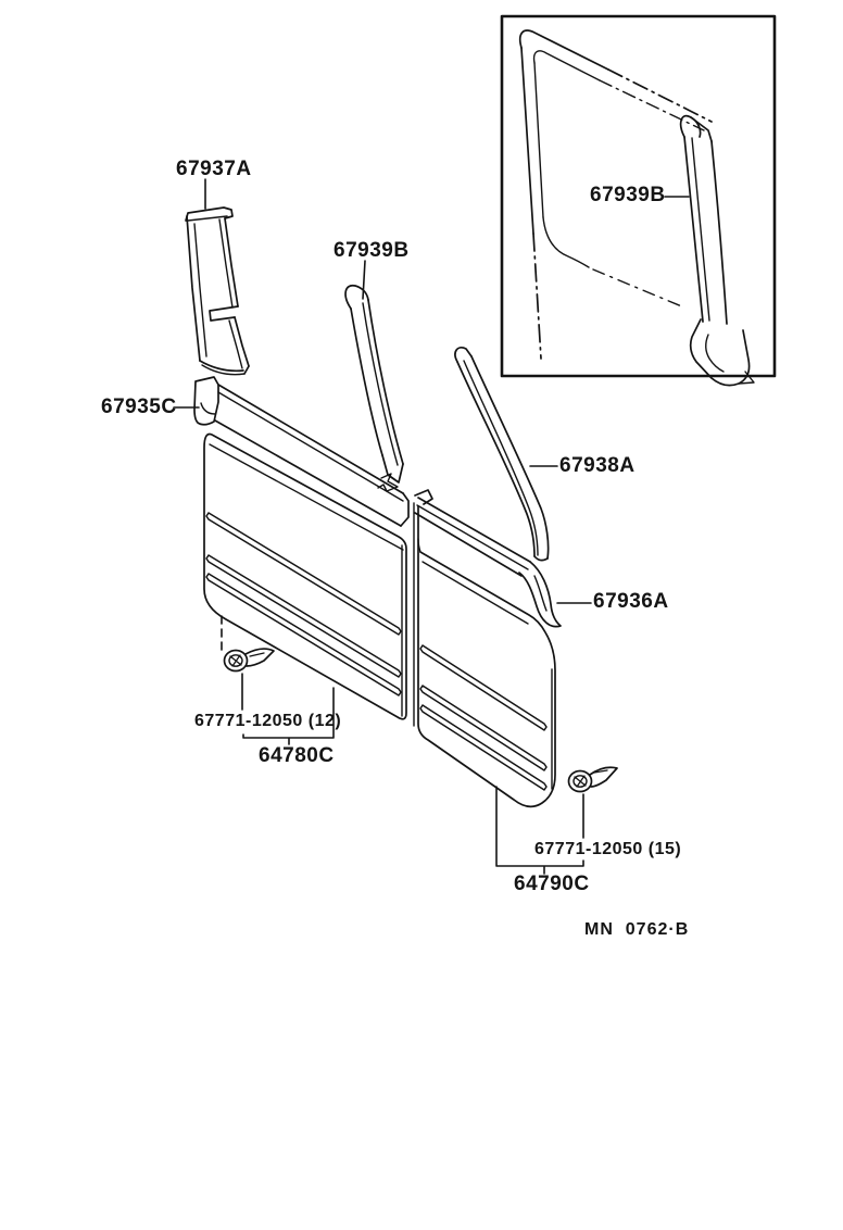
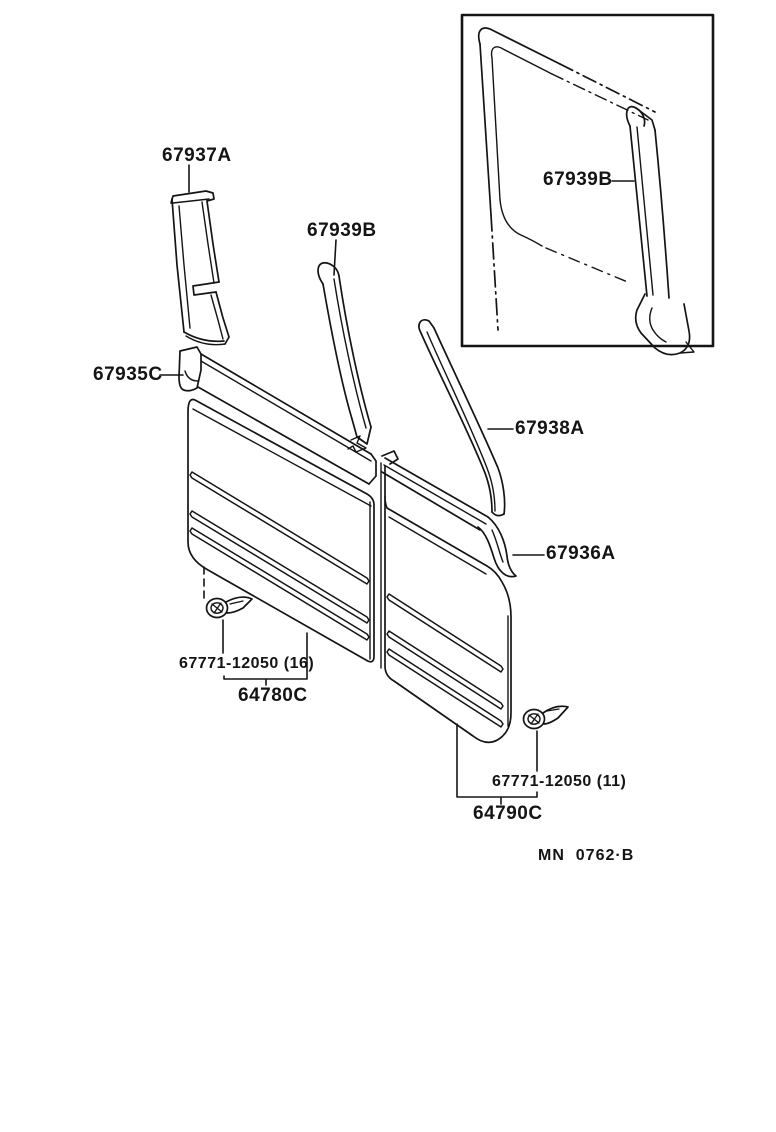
  67937A
  67939B
  67939B
  67935C
  67938A
  67936A
- 67771-12050 (12)
+ 67771-12050 (16)
  64780C
- 67771-12050 (15)
+ 67771-12050 (11)
  64790C
  MN 0762·B
